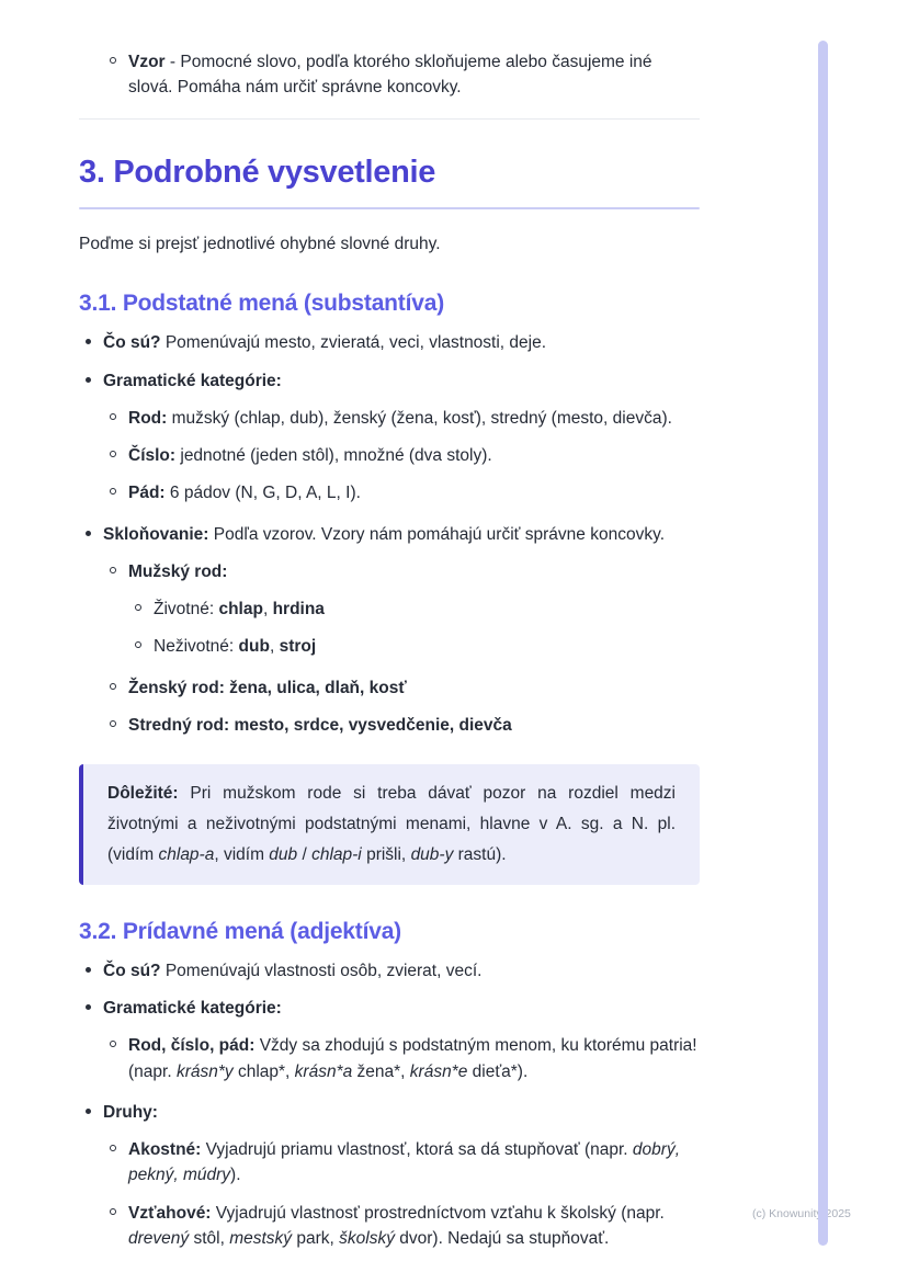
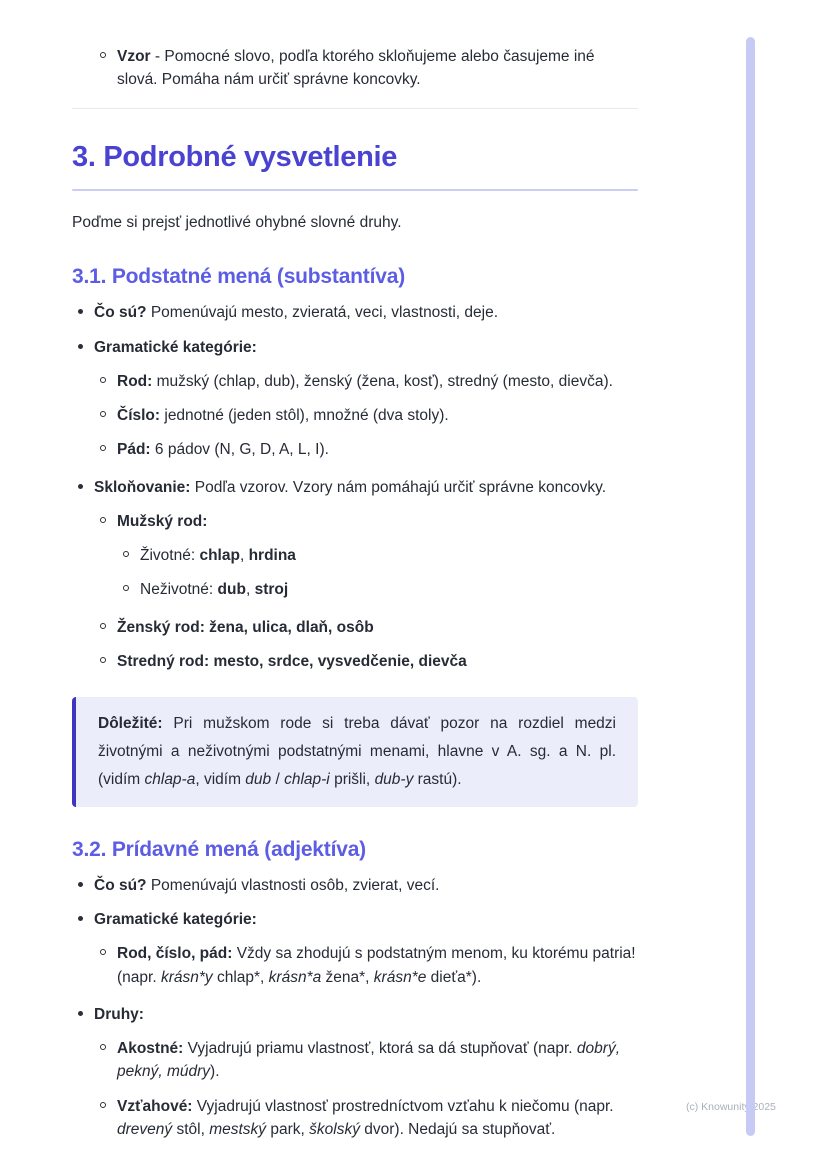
  Vzor - Pomocné slovo, podľa ktorého skloňujeme alebo časujeme iné slová. Pomáha nám určiť správne koncovky.
  3. Podrobné vysvetlenie
  Poďme si prejsť jednotlivé ohybné slovné druhy.
  3.1. Podstatné mená (substantíva)
  Čo sú? Pomenúvajú mesto, zvieratá, veci, vlastnosti, deje.
  Gramatické kategórie:
  Rod: mužský (chlap, dub), ženský (žena, kosť), stredný (mesto, dievča).
  Číslo: jednotné (jeden stôl), množné (dva stoly).
  Pád: 6 pádov (N, G, D, A, L, I).
  Skloňovanie: Podľa vzorov. Vzory nám pomáhajú určiť správne koncovky.
  Mužský rod:
  Životné: chlap, hrdina
  Neživotné: dub, stroj
- Ženský rod: žena, ulica, dlaň, kosť
+ Ženský rod: žena, ulica, dlaň, osôb
  Stredný rod: mesto, srdce, vysvedčenie, dievča
  Dôležité: Pri mužskom rode si treba dávať pozor na rozdiel medzi životnými a neživotnými podstatnými menami, hlavne v A. sg. a N. pl. (vidím chlap-a, vidím dub / chlap-i prišli, dub-y rastú).
  3.2. Prídavné mená (adjektíva)
  Čo sú? Pomenúvajú vlastnosti osôb, zvierat, vecí.
  Gramatické kategórie:
  Rod, číslo, pád: Vždy sa zhodujú s podstatným menom, ku ktorému patria! (napr. krásn*y chlap*, krásn*a žena*, krásn*e dieťa*).
  Druhy:
  Akostné: Vyjadrujú priamu vlastnosť, ktorá sa dá stupňovať (napr. dobrý, pekný, múdry).
- Vzťahové: Vyjadrujú vlastnosť prostredníctvom vzťahu k školský (napr. drevený stôl, mestský park, školský dvor). Nedajú sa stupňovať.
+ Vzťahové: Vyjadrujú vlastnosť prostredníctvom vzťahu k niečomu (napr. drevený stôl, mestský park, školský dvor). Nedajú sa stupňovať.
  (c) Knowunit 2025
